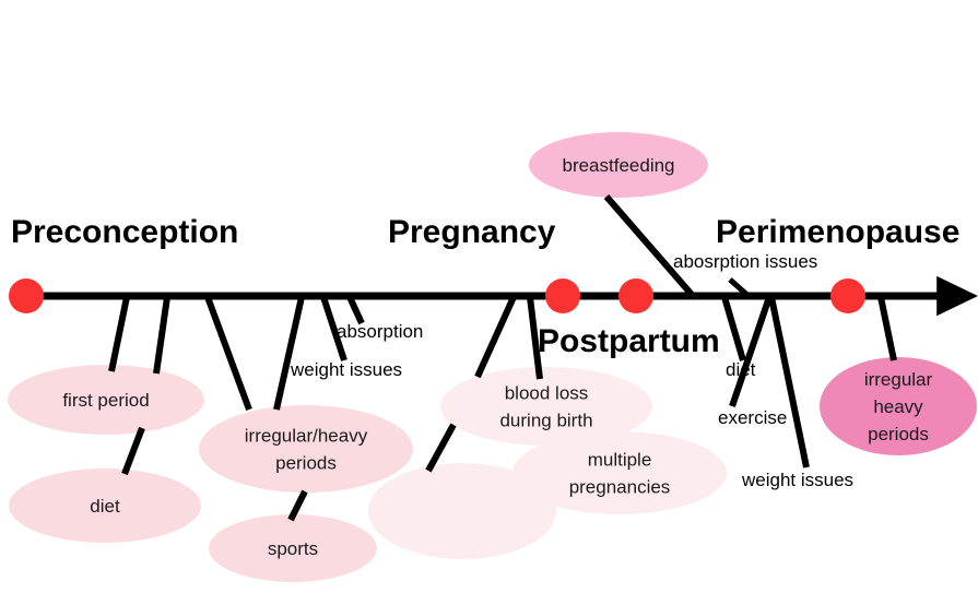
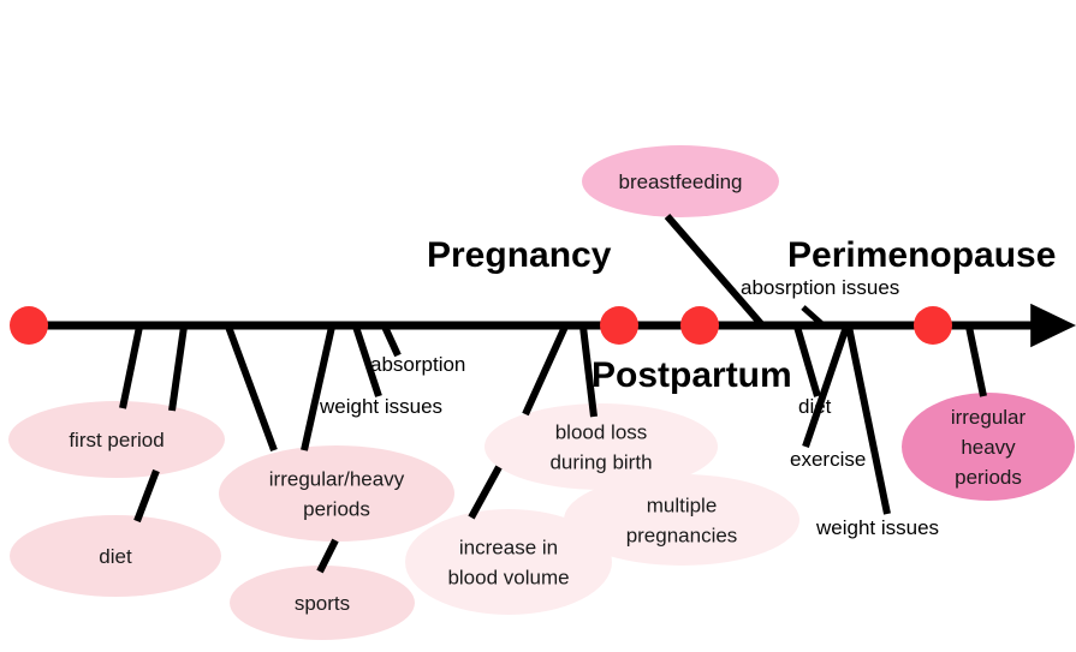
  breastfeeding
  first period
  diet
  irregular/heavy periods
  sports
  blood loss during birth
+ increase in blood volume
  multiple pregnancies
  irregular heavy periods
  absorption
  weight issues
  abosrption issues
  diet
  exercise
  weight issues
- Preconception
  Pregnancy
  Postpartum
  Perimenopause
